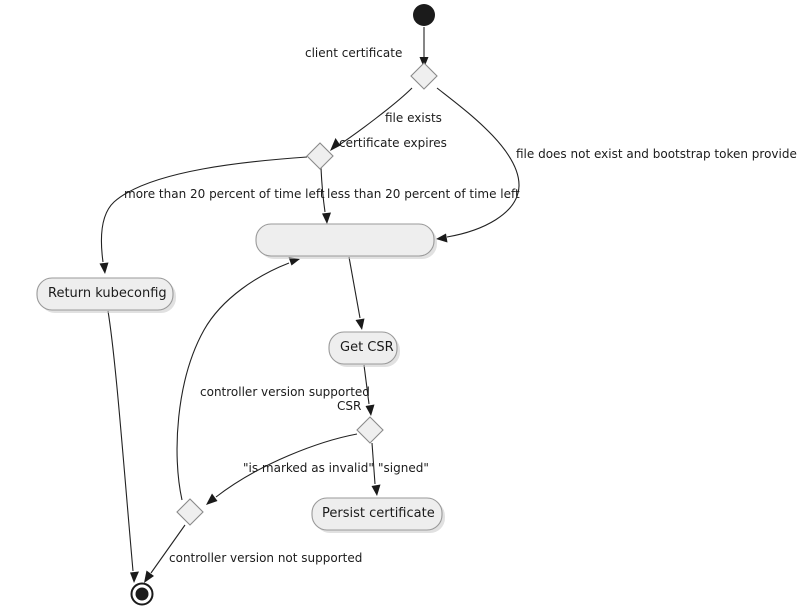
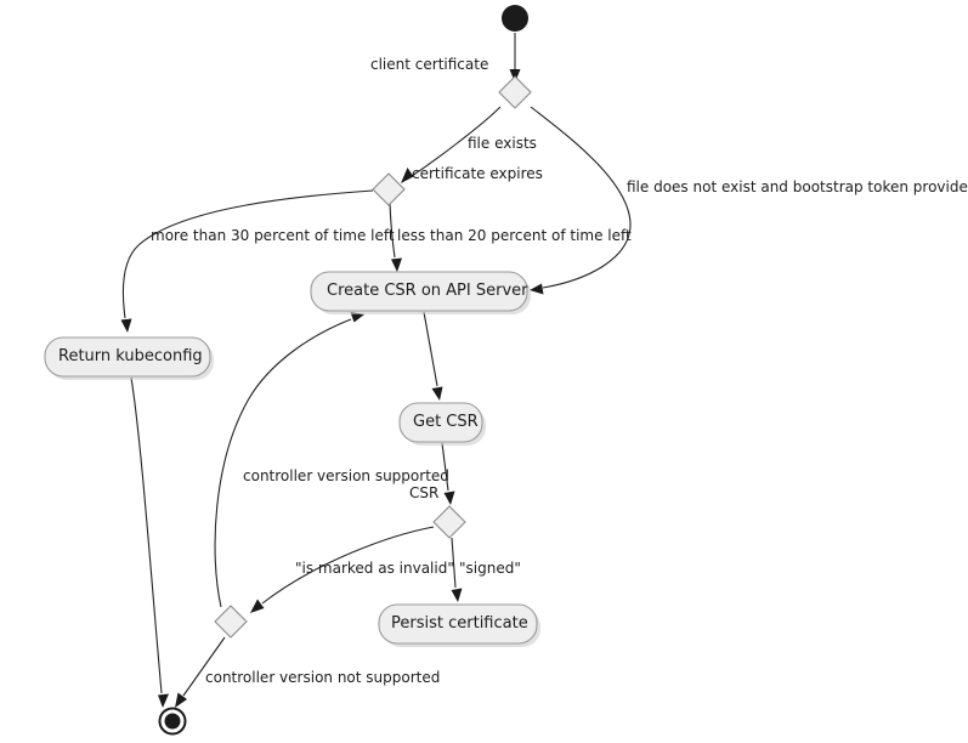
+ Create CSR on API Server
  Return kubeconfig
  Get CSR
  Persist certificate
  client certificate
  file exists
  certificate expires
  file does not exist and bootstrap token provide
- more than 20 percent of time left
+ more than 30 percent of time left
  less than 20 percent of time left
  controller version supported
  CSR
  "is marked as invalid"
  "signed"
  controller version not supported
